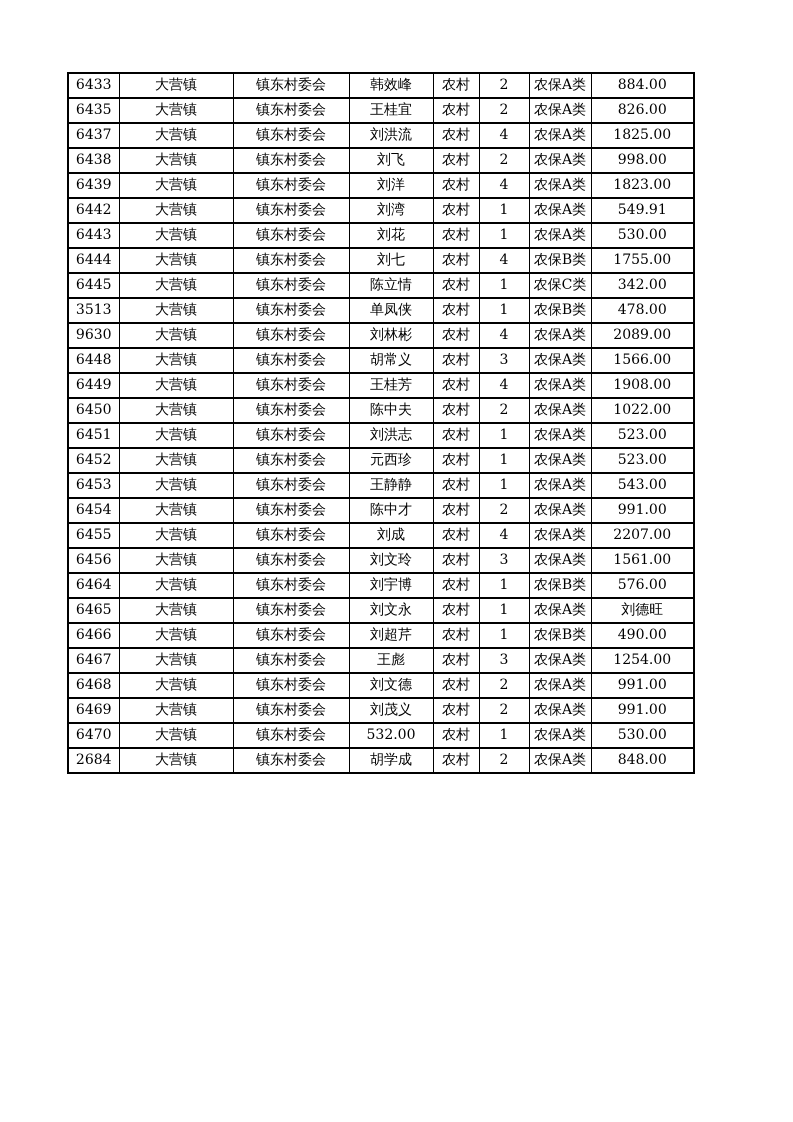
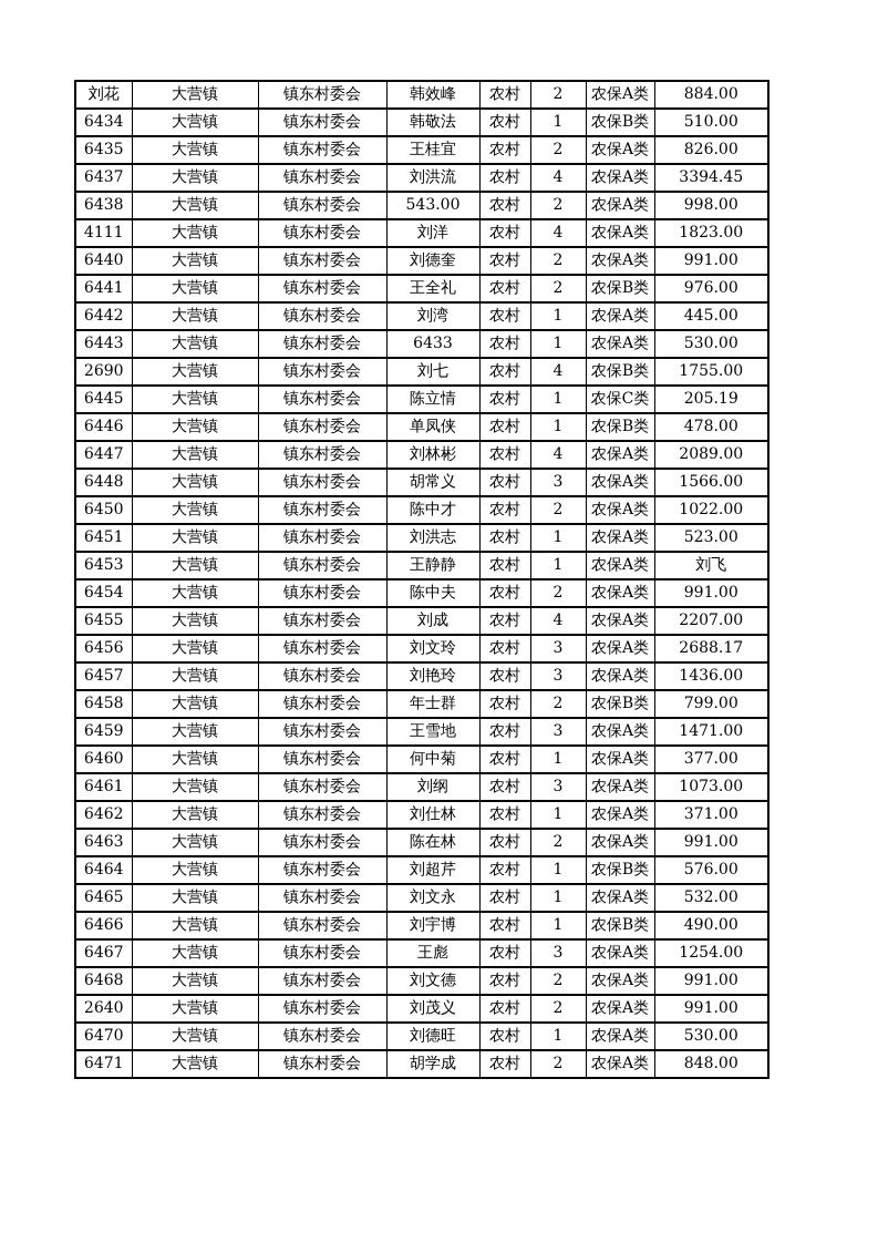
- 6433	大营镇	镇东村委会	韩效峰	农村	2	农保A类	884.00
+ 刘花	大营镇	镇东村委会	韩效峰	农村	2	农保A类	884.00
+ 6434	大营镇	镇东村委会	韩敬法	农村	1	农保B类	510.00
  6435	大营镇	镇东村委会	王桂宜	农村	2	农保A类	826.00
- 6437	大营镇	镇东村委会	刘洪流	农村	4	农保A类	1825.00
+ 6437	大营镇	镇东村委会	刘洪流	农村	4	农保A类	3394.45
- 6438	大营镇	镇东村委会	刘飞	农村	2	农保A类	998.00
+ 6438	大营镇	镇东村委会	543.00	农村	2	农保A类	998.00
- 6439	大营镇	镇东村委会	刘洋	农村	4	农保A类	1823.00
+ 4111	大营镇	镇东村委会	刘洋	农村	4	农保A类	1823.00
+ 6440	大营镇	镇东村委会	刘德奎	农村	2	农保A类	991.00
+ 6441	大营镇	镇东村委会	王全礼	农村	2	农保B类	976.00
- 6442	大营镇	镇东村委会	刘湾	农村	1	农保A类	549.91
+ 6442	大营镇	镇东村委会	刘湾	农村	1	农保A类	445.00
- 6443	大营镇	镇东村委会	刘花	农村	1	农保A类	530.00
+ 6443	大营镇	镇东村委会	6433	农村	1	农保A类	530.00
- 6444	大营镇	镇东村委会	刘七	农村	4	农保B类	1755.00
+ 2690	大营镇	镇东村委会	刘七	农村	4	农保B类	1755.00
- 6445	大营镇	镇东村委会	陈立情	农村	1	农保C类	342.00
+ 6445	大营镇	镇东村委会	陈立情	农村	1	农保C类	205.19
- 3513	大营镇	镇东村委会	单凤侠	农村	1	农保B类	478.00
+ 6446	大营镇	镇东村委会	单凤侠	农村	1	农保B类	478.00
- 9630	大营镇	镇东村委会	刘林彬	农村	4	农保A类	2089.00
+ 6447	大营镇	镇东村委会	刘林彬	农村	4	农保A类	2089.00
  6448	大营镇	镇东村委会	胡常义	农村	3	农保A类	1566.00
- 6449	大营镇	镇东村委会	王桂芳	农村	4	农保A类	1908.00
- 6450	大营镇	镇东村委会	陈中夫	农村	2	农保A类	1022.00
+ 6450	大营镇	镇东村委会	陈中才	农村	2	农保A类	1022.00
  6451	大营镇	镇东村委会	刘洪志	农村	1	农保A类	523.00
- 6452	大营镇	镇东村委会	元西珍	农村	1	农保A类	523.00
- 6453	大营镇	镇东村委会	王静静	农村	1	农保A类	543.00
+ 6453	大营镇	镇东村委会	王静静	农村	1	农保A类	刘飞
- 6454	大营镇	镇东村委会	陈中才	农村	2	农保A类	991.00
+ 6454	大营镇	镇东村委会	陈中夫	农村	2	农保A类	991.00
  6455	大营镇	镇东村委会	刘成	农村	4	农保A类	2207.00
- 6456	大营镇	镇东村委会	刘文玲	农村	3	农保A类	1561.00
+ 6456	大营镇	镇东村委会	刘文玲	农村	3	农保A类	2688.17
+ 6457	大营镇	镇东村委会	刘艳玲	农村	3	农保A类	1436.00
+ 6458	大营镇	镇东村委会	年士群	农村	2	农保B类	799.00
+ 6459	大营镇	镇东村委会	王雪地	农村	3	农保A类	1471.00
+ 6460	大营镇	镇东村委会	何中菊	农村	1	农保A类	377.00
+ 6461	大营镇	镇东村委会	刘纲	农村	3	农保A类	1073.00
+ 6462	大营镇	镇东村委会	刘仕林	农村	1	农保A类	371.00
+ 6463	大营镇	镇东村委会	陈在林	农村	2	农保A类	991.00
- 6464	大营镇	镇东村委会	刘宇博	农村	1	农保B类	576.00
+ 6464	大营镇	镇东村委会	刘超芹	农村	1	农保B类	576.00
- 6465	大营镇	镇东村委会	刘文永	农村	1	农保A类	刘德旺
+ 6465	大营镇	镇东村委会	刘文永	农村	1	农保A类	532.00
- 6466	大营镇	镇东村委会	刘超芹	农村	1	农保B类	490.00
+ 6466	大营镇	镇东村委会	刘宇博	农村	1	农保B类	490.00
  6467	大营镇	镇东村委会	王彪	农村	3	农保A类	1254.00
  6468	大营镇	镇东村委会	刘文德	农村	2	农保A类	991.00
- 6469	大营镇	镇东村委会	刘茂义	农村	2	农保A类	991.00
+ 2640	大营镇	镇东村委会	刘茂义	农村	2	农保A类	991.00
- 6470	大营镇	镇东村委会	532.00	农村	1	农保A类	530.00
+ 6470	大营镇	镇东村委会	刘德旺	农村	1	农保A类	530.00
- 2684	大营镇	镇东村委会	胡学成	农村	2	农保A类	848.00
+ 6471	大营镇	镇东村委会	胡学成	农村	2	农保A类	848.00
